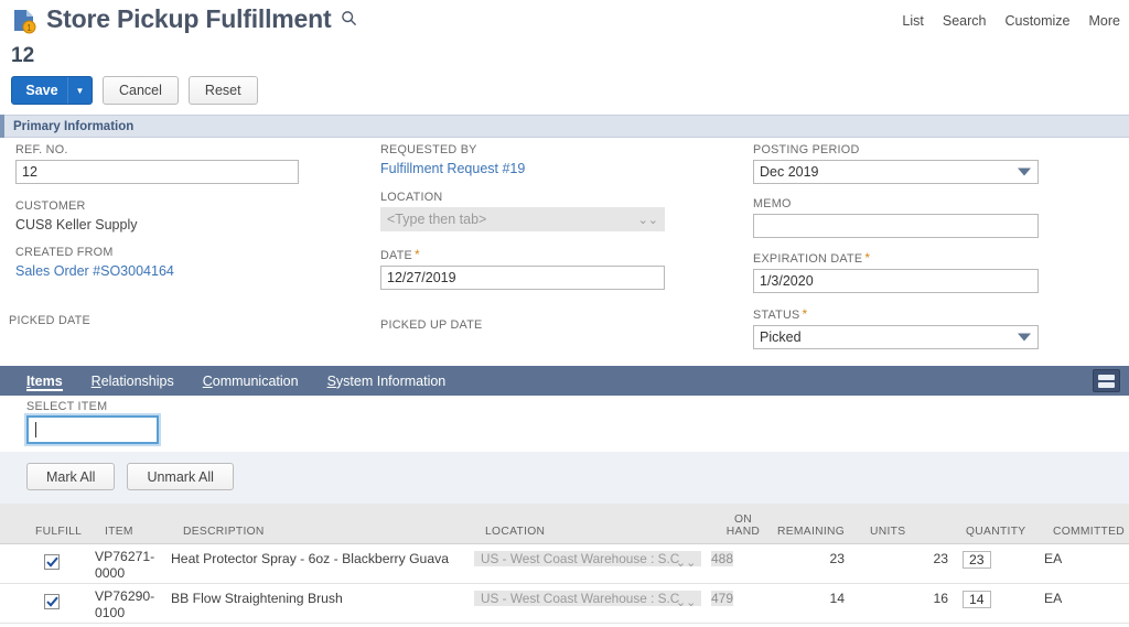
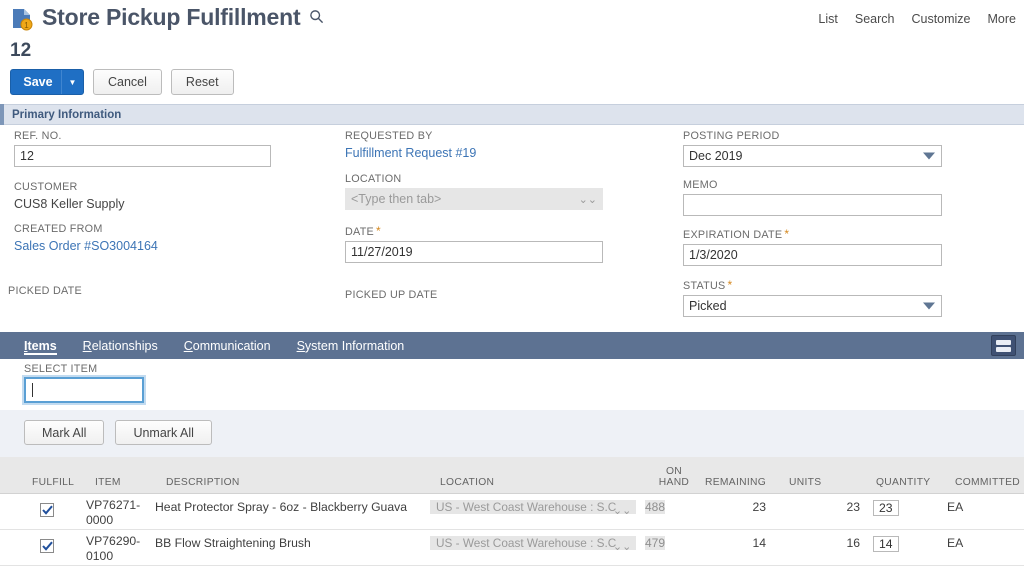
  1
  Store Pickup Fulfillment
  List
  Search
  Customize
  More
  12
  Save
  ▼
  Cancel
  Reset
  Primary Information
  REF. NO.
  12
  CUSTOMER
  CUS8 Keller Supply
  CREATED FROM
  Sales Order #SO3004164
  PICKED DATE
  REQUESTED BY
  Fulfillment Request #19
  LOCATION
  <Type then tab>
  ⌄⌄
  DATE *
- 12/27/2019
+ 11/27/2019
  PICKED UP DATE
  POSTING PERIOD
  Dec 2019
  MEMO
  EXPIRATION DATE *
  1/3/2020
  STATUS *
  Picked
  Items
  Relationships
  Communication
  System Information
  SELECT ITEM
  Mark All
  Unmark All
  FULFILL
  ITEM
  DESCRIPTION
  LOCATION
  ON
  HAND
  REMAINING
  UNITS
  QUANTITY
  COMMITTED
  VP76271-
  0000
  Heat Protector Spray - 6oz - Blackberry Guava
  US - West Coast Warehouse : S.C
  ⌄⌄
  488
  23
  23
  23
  EA
  VP76290-
  0100
  BB Flow Straightening Brush
  US - West Coast Warehouse : S.C
  ⌄⌄
  479
  14
  16
  14
  EA
